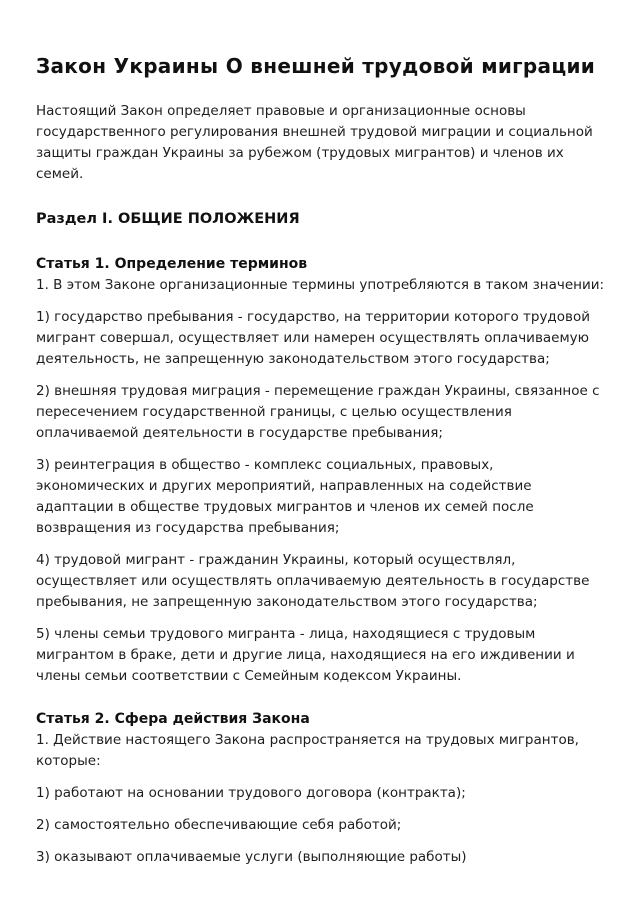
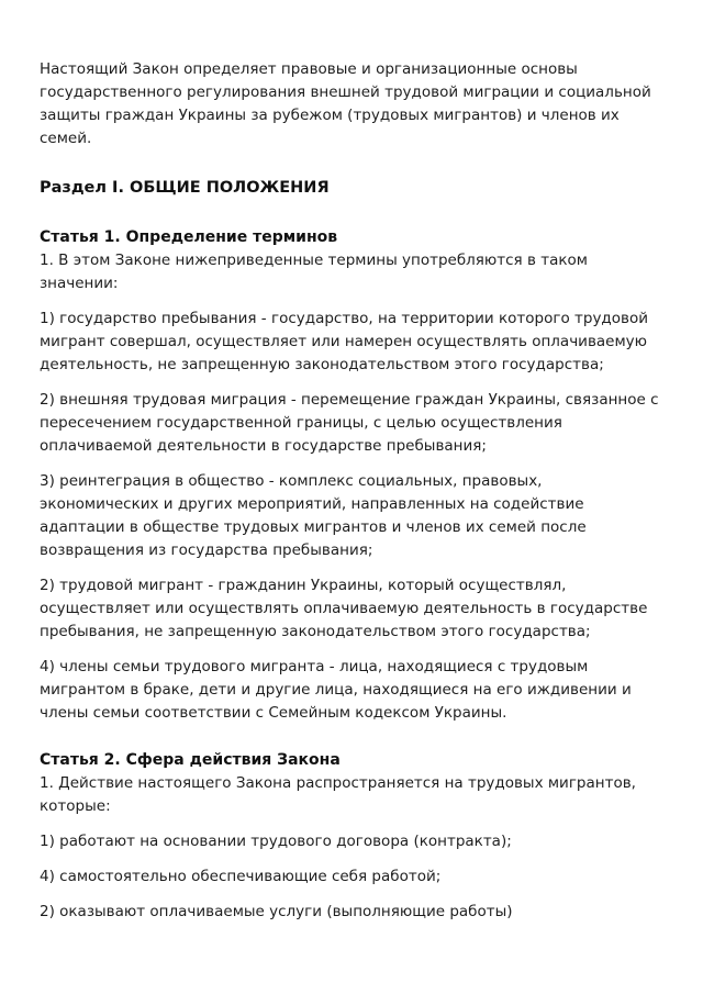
- Закон Украины О внешней трудовой миграции
  Настоящий Закон определяет правовые и организационные основы государственного регулирования внешней трудовой миграции и социальной защиты граждан Украины за рубежом (трудовых мигрантов) и членов их семей.
  Раздел I. ОБЩИЕ ПОЛОЖЕНИЯ
  Статья 1. Определение терминов
- 1. В этом Законе организационные термины употребляются в таком значении:
+ 1. В этом Законе нижеприведенные термины употребляются в таком значении:
  1) государство пребывания - государство, на территории которого трудовой мигрант совершал, осуществляет или намерен осуществлять оплачиваемую деятельность, не запрещенную законодательством этого государства;
  2) внешняя трудовая миграция - перемещение граждан Украины, связанное с пересечением государственной границы, с целью осуществления оплачиваемой деятельности в государстве пребывания;
  3) реинтеграция в общество - комплекс социальных, правовых, экономических и других мероприятий, направленных на содействие адаптации в обществе трудовых мигрантов и членов их семей после возвращения из государства пребывания;
- 4) трудовой мигрант - гражданин Украины, который осуществлял, осуществляет или осуществлять оплачиваемую деятельность в государстве пребывания, не запрещенную законодательством этого государства;
+ 2) трудовой мигрант - гражданин Украины, который осуществлял, осуществляет или осуществлять оплачиваемую деятельность в государстве пребывания, не запрещенную законодательством этого государства;
- 5) члены семьи трудового мигранта - лица, находящиеся с трудовым мигрантом в браке, дети и другие лица, находящиеся на его иждивении и члены семьи соответствии с Семейным кодексом Украины.
+ 4) члены семьи трудового мигранта - лица, находящиеся с трудовым мигрантом в браке, дети и другие лица, находящиеся на его иждивении и члены семьи соответствии с Семейным кодексом Украины.
  Статья 2. Сфера действия Закона
  1. Действие настоящего Закона распространяется на трудовых мигрантов, которые:
  1) работают на основании трудового договора (контракта);
- 2) самостоятельно обеспечивающие себя работой;
+ 4) самостоятельно обеспечивающие себя работой;
- 3) оказывают оплачиваемые услуги (выполняющие работы)
+ 2) оказывают оплачиваемые услуги (выполняющие работы)
